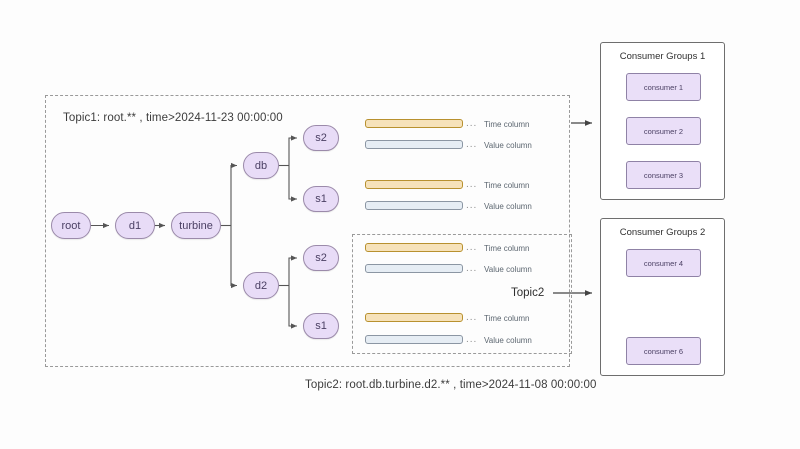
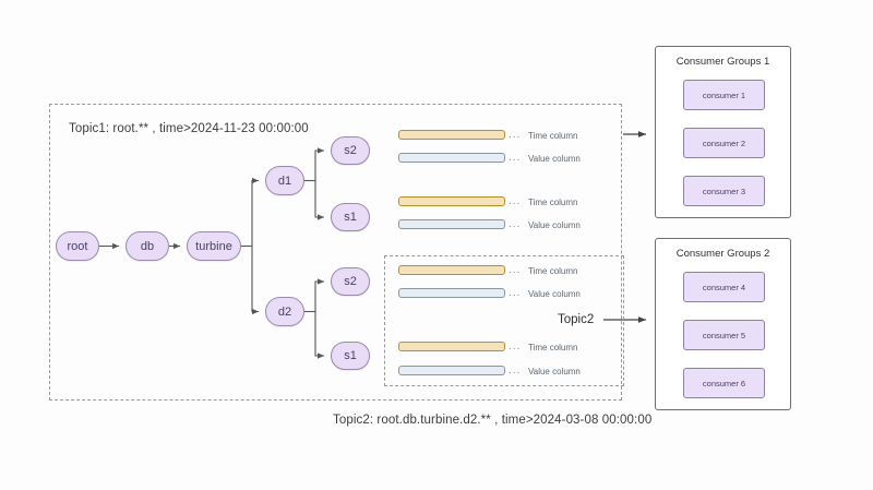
  Topic1: root.** , time>2024-11-23 00:00:00
  Topic2
- Topic2: root.db.turbine.d2.** , time>2024-11-08 00:00:00
+ Topic2: root.db.turbine.d2.** , time>2024-03-08 00:00:00
  root
- d1
+ db
  turbine
- db
+ d1
  d2
  s2
  s1
  s2
  s1
  ...
  Time column
  ...
  Value column
  ...
  Time column
  ...
  Value column
  ...
  Time column
  ...
  Value column
  ...
  Time column
  ...
  Value column
  Consumer Groups 1
  consumer 1
  consumer 2
  consumer 3
  Consumer Groups 2
  consumer 4
+ consumer 5
  consumer 6
